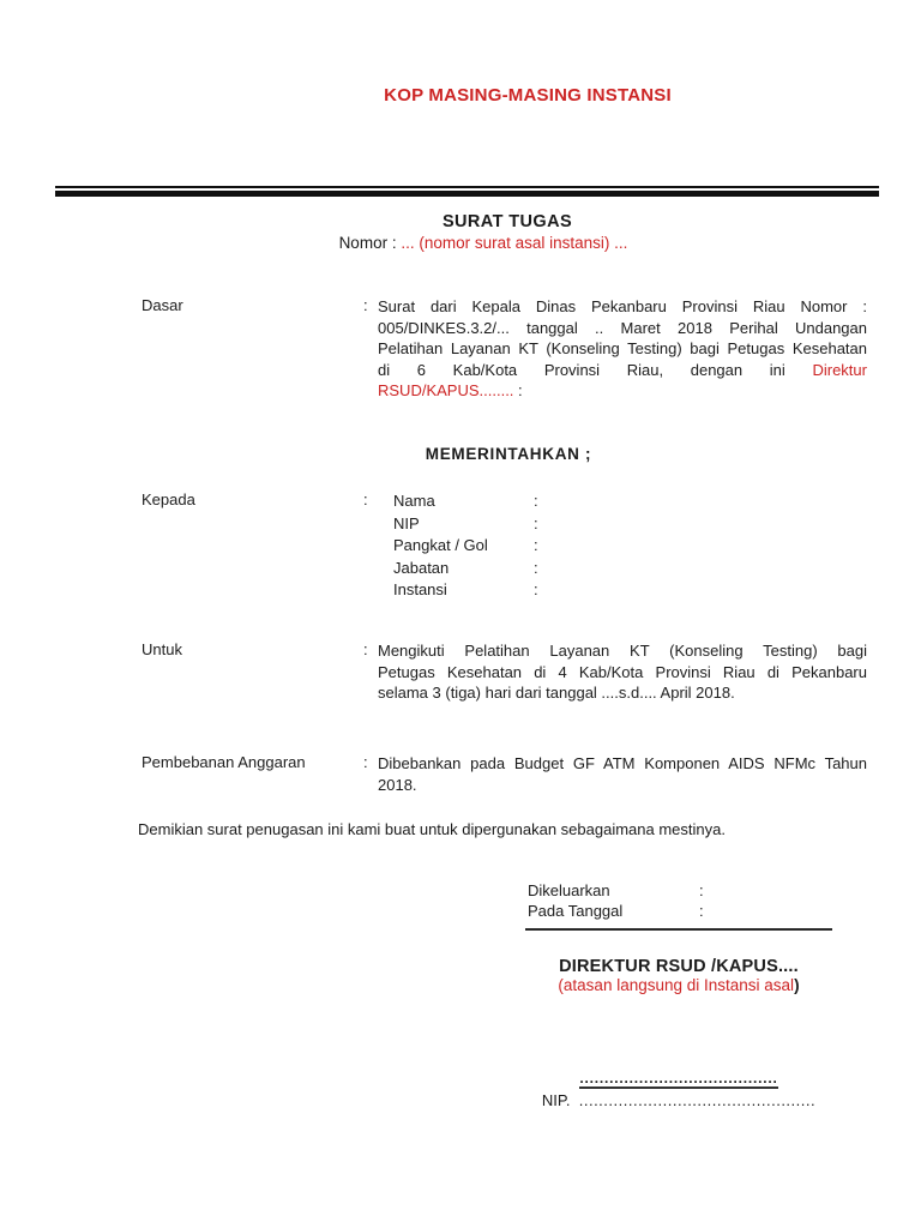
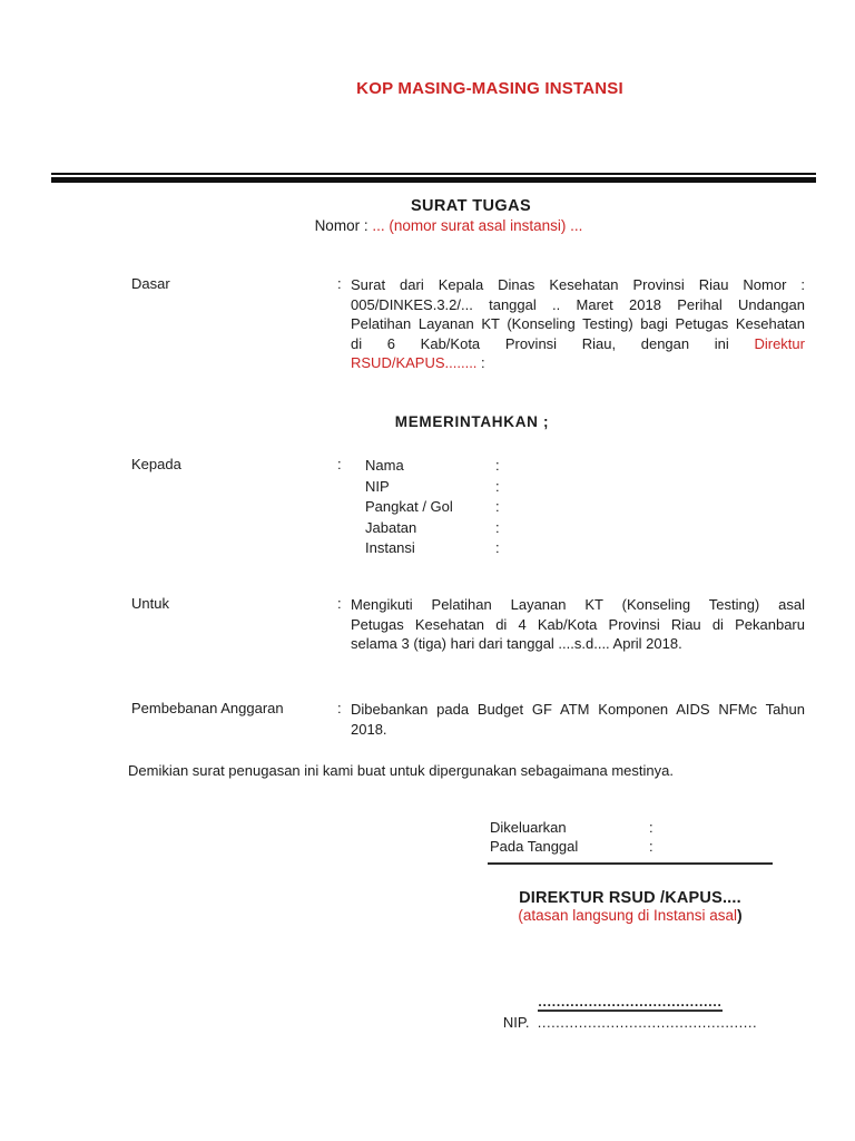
  KOP MASING-MASING INSTANSI
  SURAT TUGAS
  Nomor : ... (nomor surat asal instansi) ...
  Dasar
  :
- Surat dari Kepala Dinas Pekanbaru Provinsi Riau Nomor :
+ Surat dari Kepala Dinas Kesehatan Provinsi Riau Nomor :
  005/DINKES.3.2/... tanggal .. Maret 2018 Perihal Undangan
  Pelatihan Layanan KT (Konseling Testing) bagi Petugas Kesehatan
  di 6 Kab/Kota Provinsi Riau, dengan ini Direktur
  RSUD/KAPUS........ :
  MEMERINTAHKAN ;
  Kepada
  :
  Nama :
  NIP :
  Pangkat / Gol :
  Jabatan :
  Instansi :
  Untuk
  :
- Mengikuti Pelatihan Layanan KT (Konseling Testing) bagi
+ Mengikuti Pelatihan Layanan KT (Konseling Testing) asal
  Petugas Kesehatan di 4 Kab/Kota Provinsi Riau di Pekanbaru
  selama 3 (tiga) hari dari tanggal ....s.d.... April 2018.
  Pembebanan Anggaran
  :
  Dibebankan pada Budget GF ATM Komponen AIDS NFMc Tahun
  2018.
  Demikian surat penugasan ini kami buat untuk dipergunakan sebagaimana mestinya.
  Dikeluarkan :
  Pada Tanggal :
  DIREKTUR RSUD /KAPUS....
  (atasan langsung di Instansi asal)
  ........................................
  NIP. ................................................
